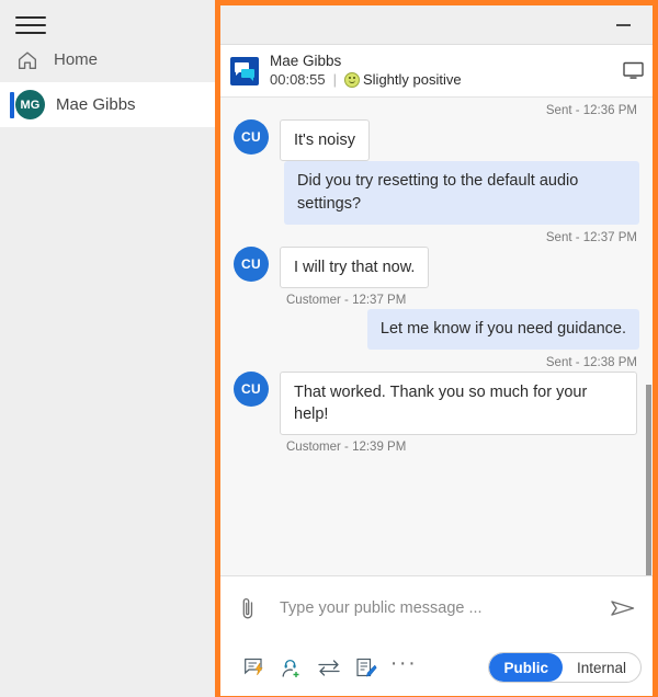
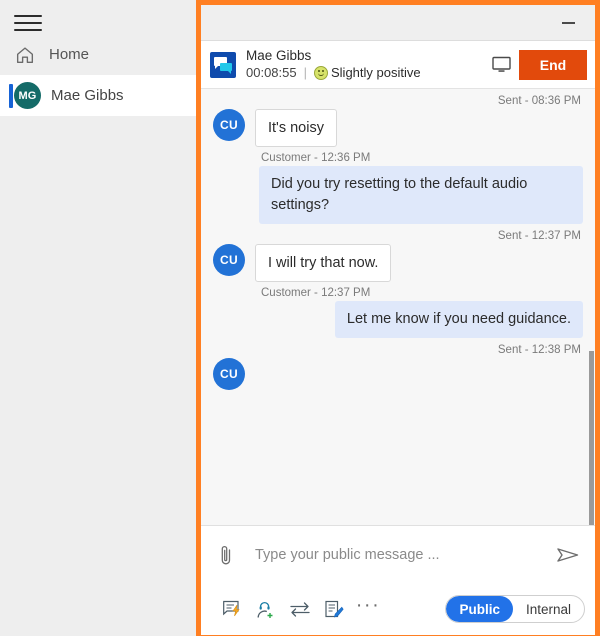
  Home
  MG
  Mae Gibbs
  Mae Gibbs
  00:08:55
  |
  Slightly positive
+ End
- Sent - 12:36 PM
+ Sent - 08:36 PM
  CU
  It's noisy
+ Customer - 12:36 PM
  Did you try resetting to the default audio settings?
  Sent - 12:37 PM
  CU
  I will try that now.
  Customer - 12:37 PM
  Let me know if you need guidance.
  Sent - 12:38 PM
  CU
- That worked. Thank you so much for your help!
- Customer - 12:39 PM
  Type your public message ...
  ···
  Public
  Internal
